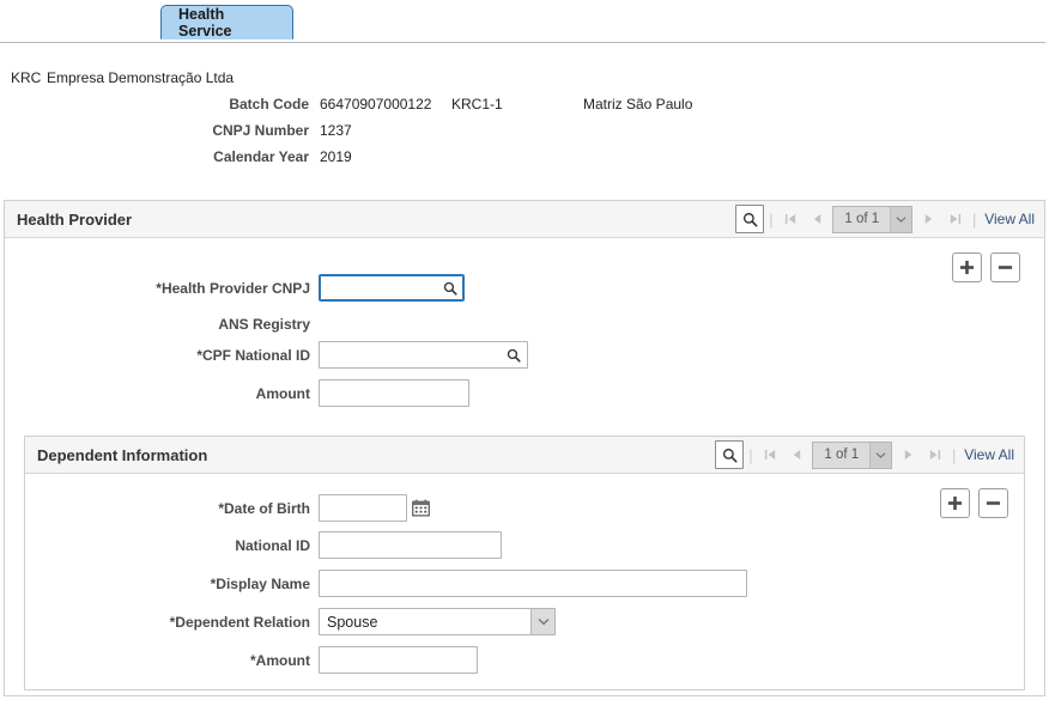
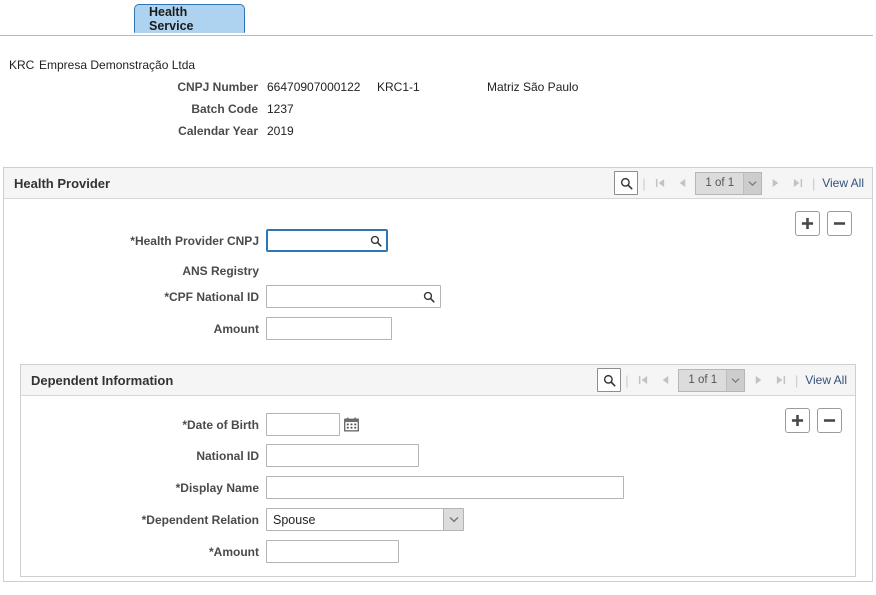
  Health Service
  KRC
  Empresa Demonstração Ltda
- Batch Code
+ CNPJ Number
  66470907000122
  KRC1-1
  Matriz São Paulo
- CNPJ Number
+ Batch Code
  1237
  Calendar Year
  2019
  Health Provider
  |
  1 of 1
  |
  View All
  *Health Provider CNPJ
  ANS Registry
  *CPF National ID
  Amount
  Dependent Information
  |
  1 of 1
  |
  View All
  *Date of Birth
  National ID
  *Display Name
  *Dependent Relation
  Spouse
  *Amount
